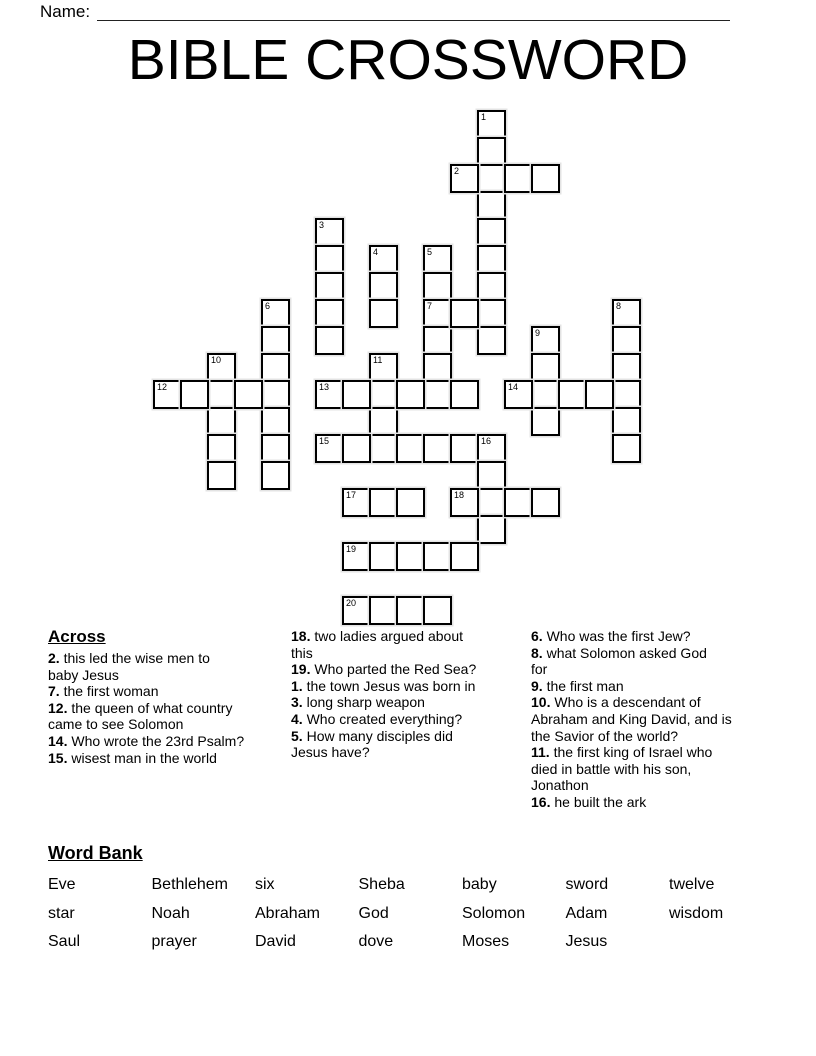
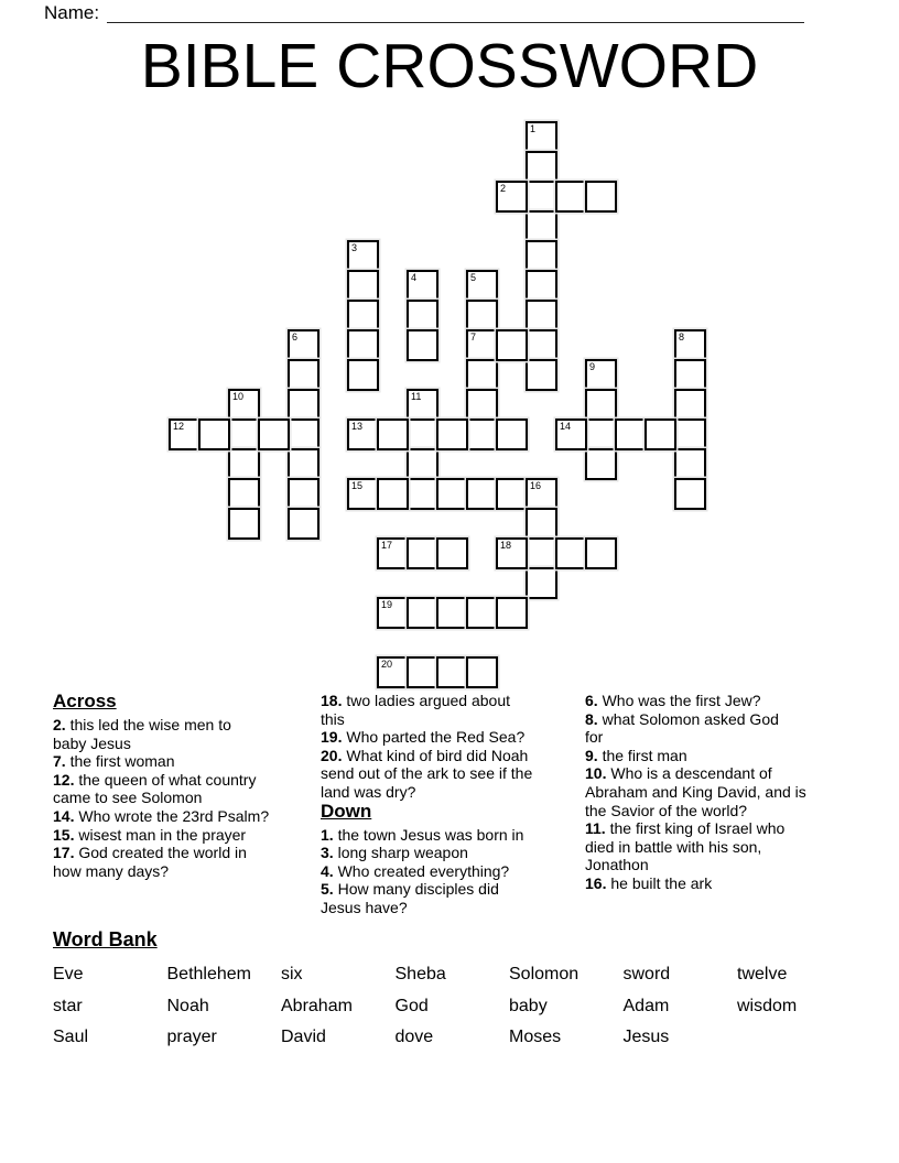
  Name:
  BIBLE CROSSWORD
  1
  2
  3
  4
  5
  7
  6
  8
  9
  10
  11
  12
  13
  14
  15
  16
  17
  18
  19
  20
  Across
  2. this led the wise men to
  baby Jesus
  7. the first woman
  12. the queen of what country
  came to see Solomon
  14. Who wrote the 23rd Psalm?
- 15. wisest man in the world
+ 15. wisest man in the prayer
+ 17. God created the world in
+ how many days?
  18. two ladies argued about
  this
  19. Who parted the Red Sea?
+ 20. What kind of bird did Noah
+ send out of the ark to see if the
+ land was dry?
+ Down
  1. the town Jesus was born in
  3. long sharp weapon
  4. Who created everything?
  5. How many disciples did
  Jesus have?
  6. Who was the first Jew?
  8. what Solomon asked God
  for
  9. the first man
  10. Who is a descendant of
  Abraham and King David, and is
  the Savior of the world?
  11. the first king of Israel who
  died in battle with his son,
  Jonathon
  16. he built the ark
  Word Bank
  Eve
  Bethlehem
  six
  Sheba
- baby
+ Solomon
  sword
  twelve
  star
  Noah
  Abraham
  God
- Solomon
+ baby
  Adam
  wisdom
  Saul
  prayer
  David
  dove
  Moses
  Jesus
